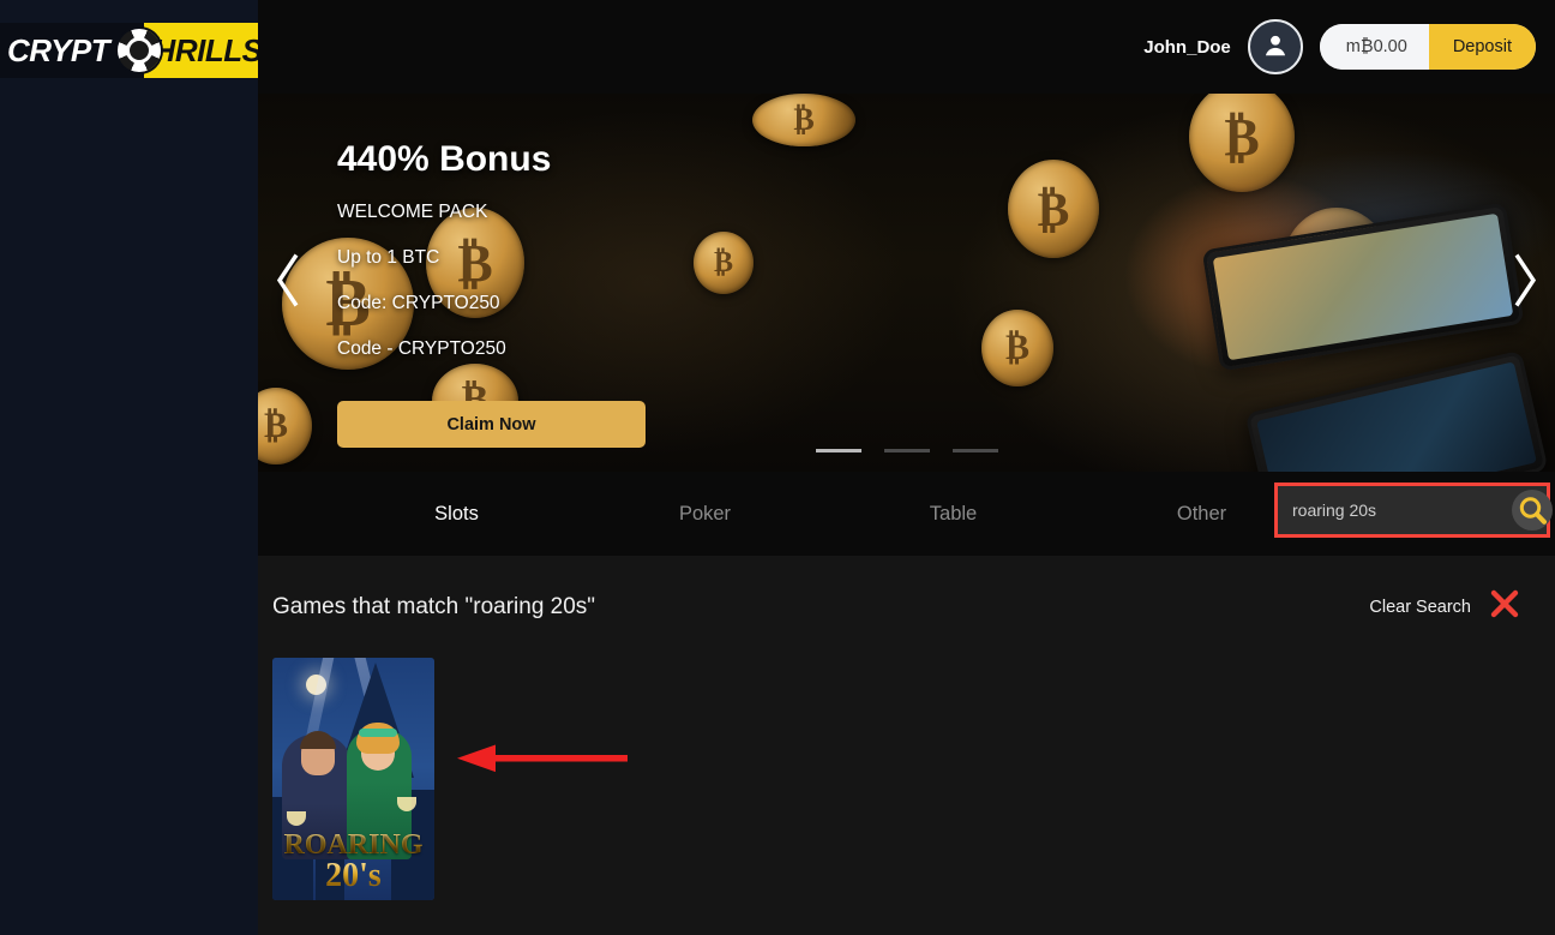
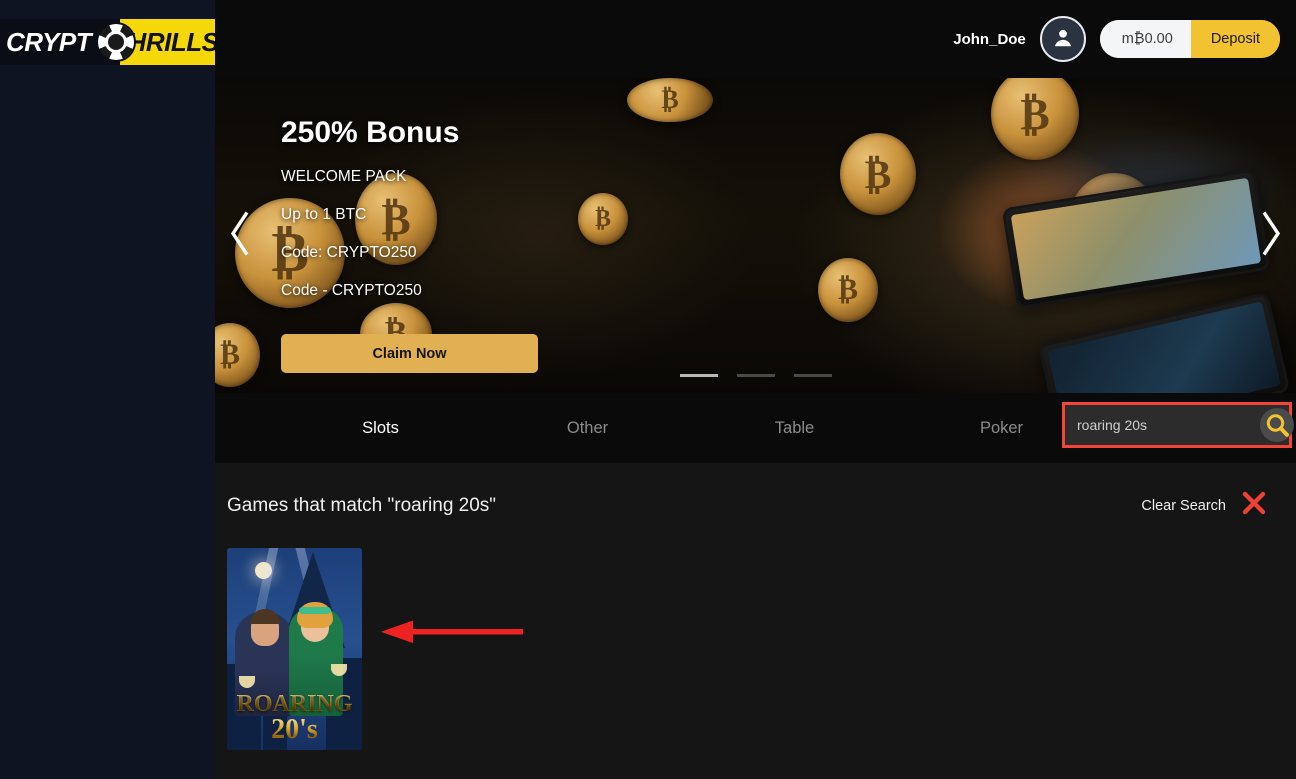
  CRYPT
  HRILLS
  John_Doe
  m₿0.00
  Deposit
  ₿
  ₿
  ₿
  ₿
  ₿
- 440% Bonus
+ 250% Bonus
  WELCOME PACK
  Up to 1 BTC
  Code: CRYPTO250
  Code - CRYPTO250
  Claim Now
  Slots
- Poker
+ Other
  Table
- Other
+ Poker
  roaring 20s
  Games that match "roaring 20s"
  Clear Search
  ROARING
  20's
